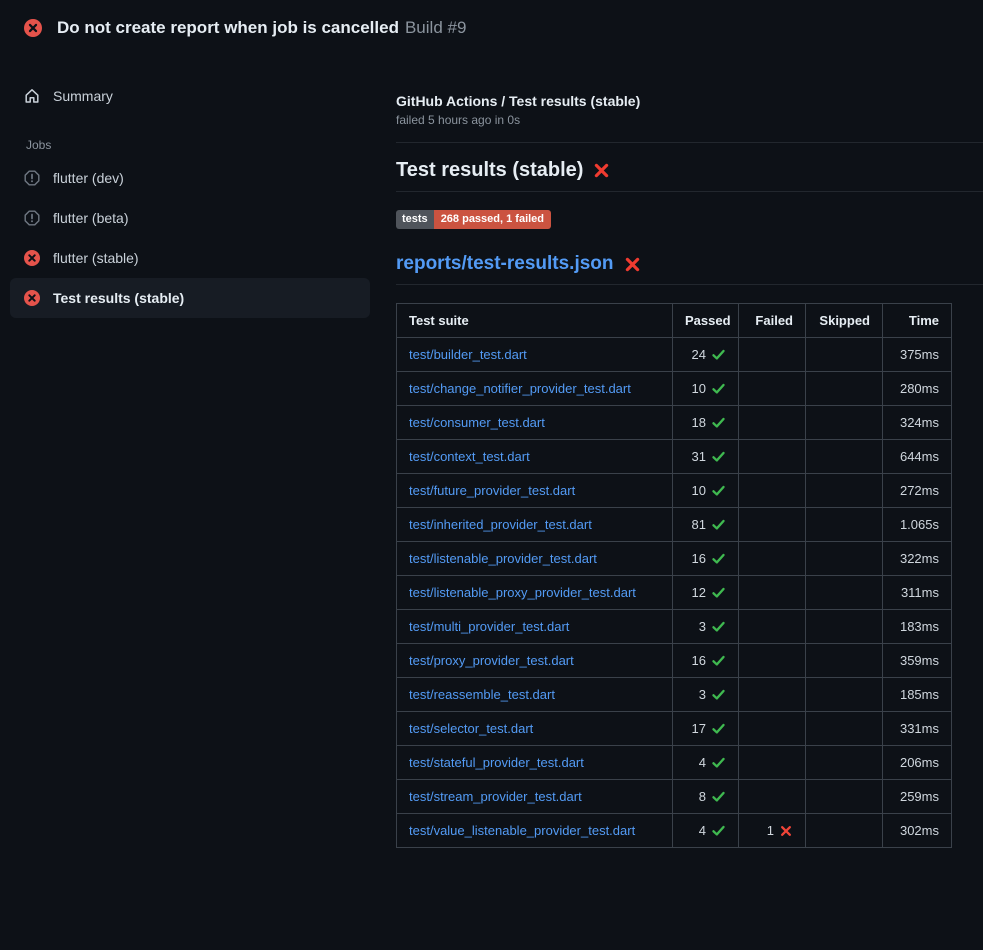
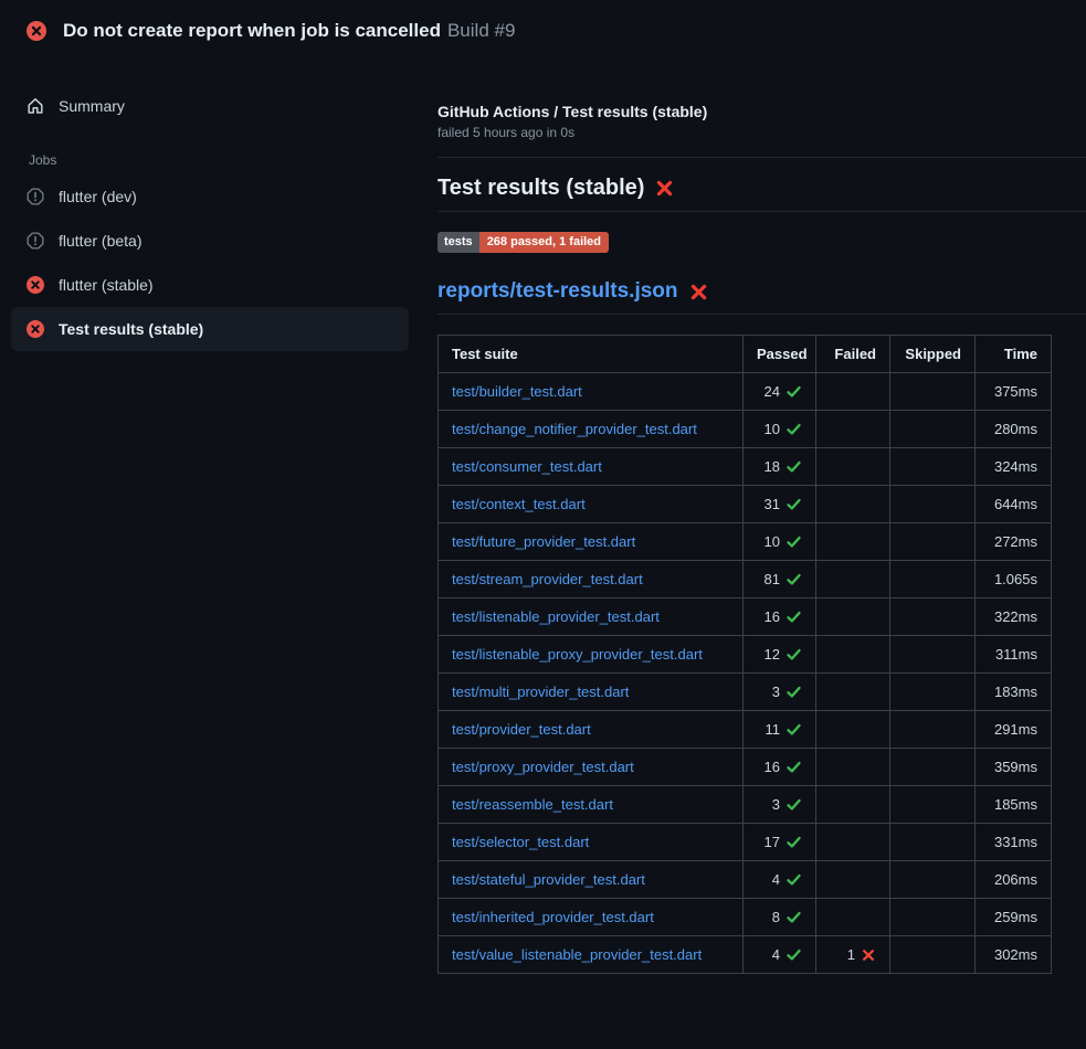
  Do not create report when job is cancelled Build #9
  Summary
  Jobs
  flutter (dev)
  flutter (beta)
  flutter (stable)
  Test results (stable)
  GitHub Actions / Test results (stable)
  failed 5 hours ago in 0s
  Test results (stable)
  tests
  268 passed, 1 failed
  reports/test-results.json
  Test suite	Passed	Failed	Skipped	Time
  test/builder_test.dart	24			375ms
  test/change_notifier_provider_test.dart	10			280ms
  test/consumer_test.dart	18			324ms
  test/context_test.dart	31			644ms
  test/future_provider_test.dart	10			272ms
- test/inherited_provider_test.dart	81			1.065s
+ test/stream_provider_test.dart	81			1.065s
  test/listenable_provider_test.dart	16			322ms
  test/listenable_proxy_provider_test.dart	12			311ms
  test/multi_provider_test.dart	3			183ms
+ test/provider_test.dart	11			291ms
  test/proxy_provider_test.dart	16			359ms
  test/reassemble_test.dart	3			185ms
  test/selector_test.dart	17			331ms
  test/stateful_provider_test.dart	4			206ms
- test/stream_provider_test.dart	8			259ms
+ test/inherited_provider_test.dart	8			259ms
  test/value_listenable_provider_test.dart	4	1		302ms
